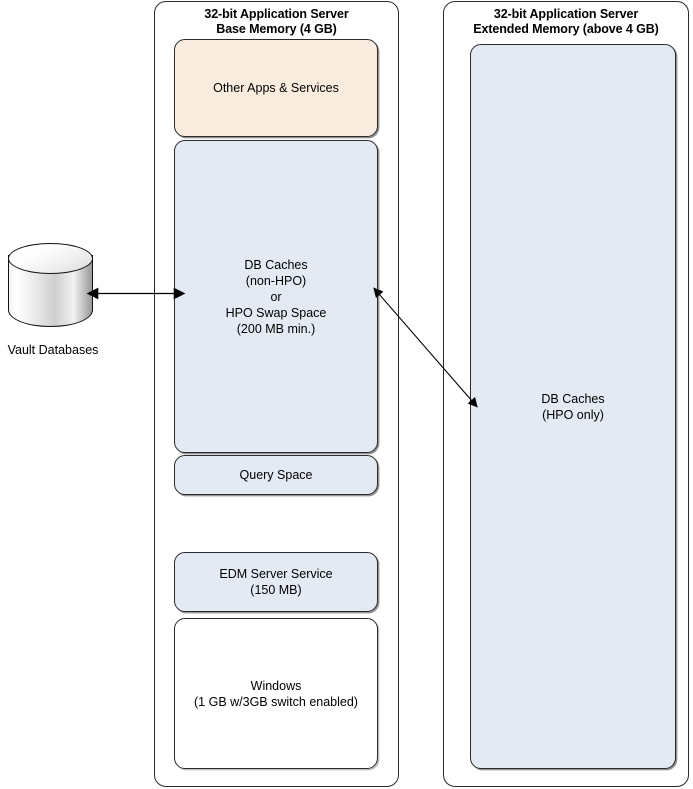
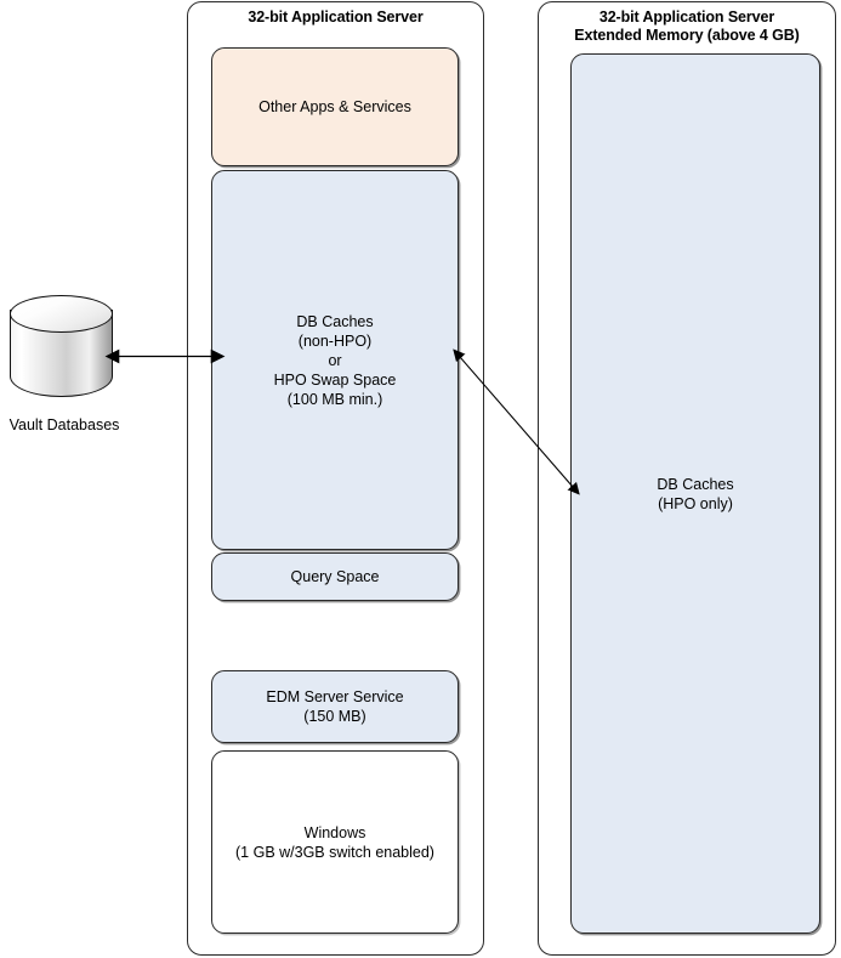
  32-bit Application Server
- Base Memory (4 GB)
  Other Apps & Services
  DB Caches
  (non-HPO)
  or
  HPO Swap Space
- (200 MB min.)
+ (100 MB min.)
  Query Space
  EDM Server Service
  (150 MB)
  Windows
  (1 GB w/3GB switch enabled)
  32-bit Application Server
  Extended Memory (above 4 GB)
  DB Caches
  (HPO only)
  Vault Databases
